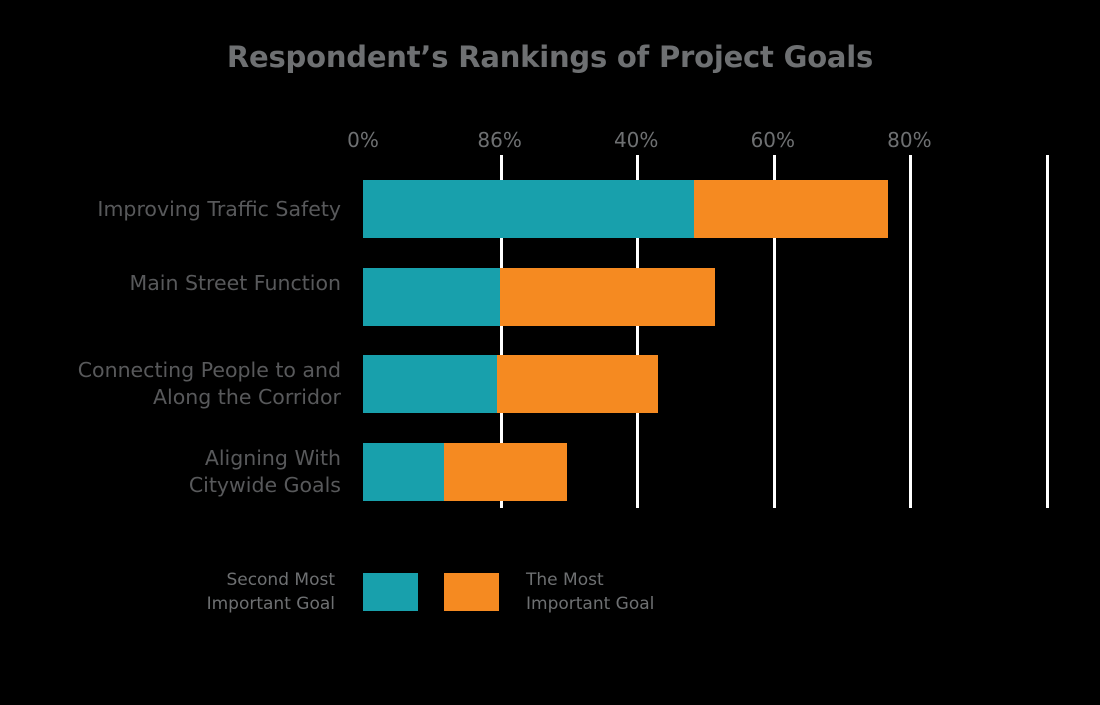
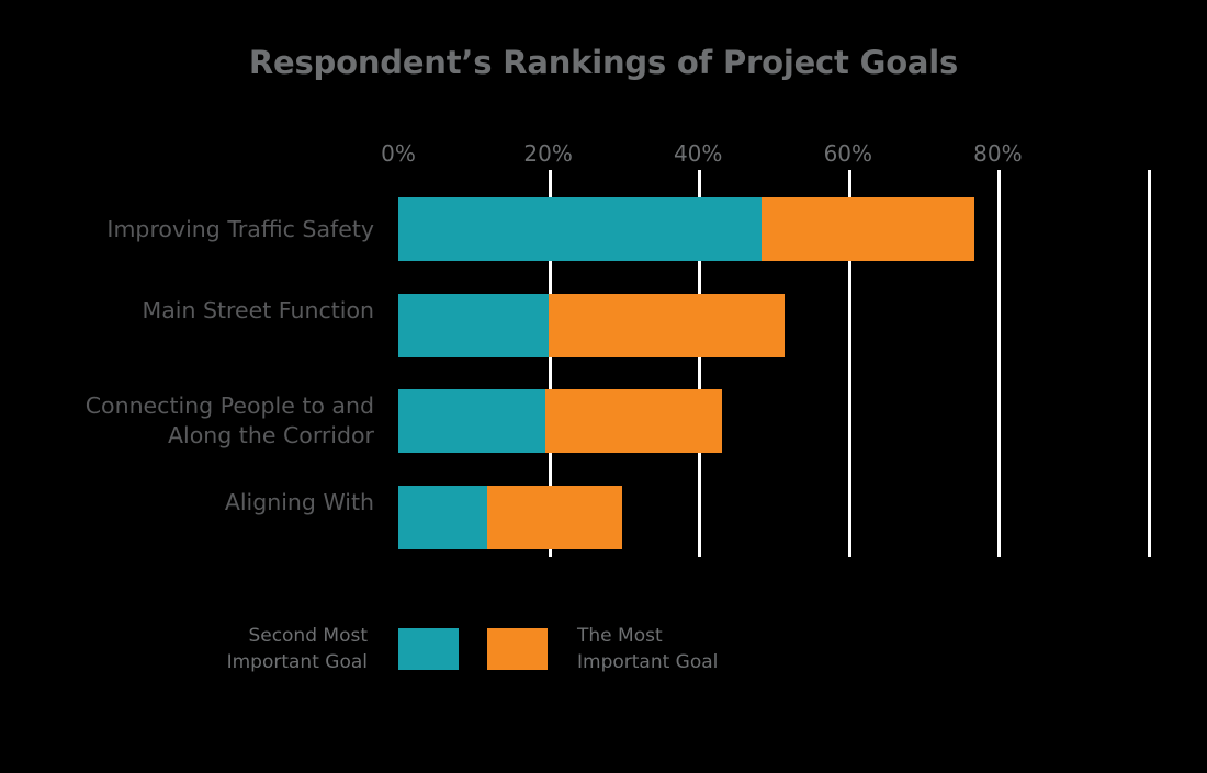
  Respondent’s Rankings of Project Goals
  0%
- 86%
+ 20%
  40%
  60%
  80%
  Improving Traffic Safety
  Main Street Function
  Connecting People to and
  Along the Corridor
  Aligning With
- Citywide Goals
  Second Most
  Important Goal
  The Most
  Important Goal
